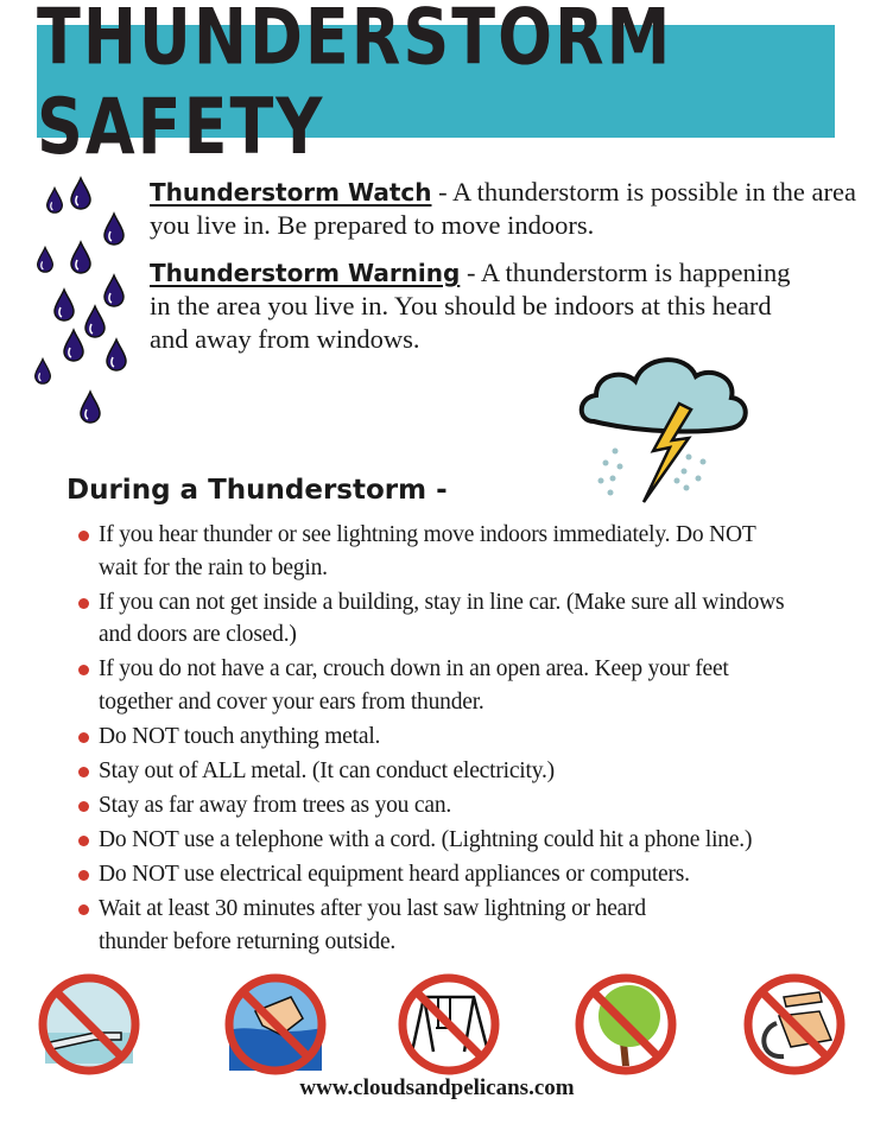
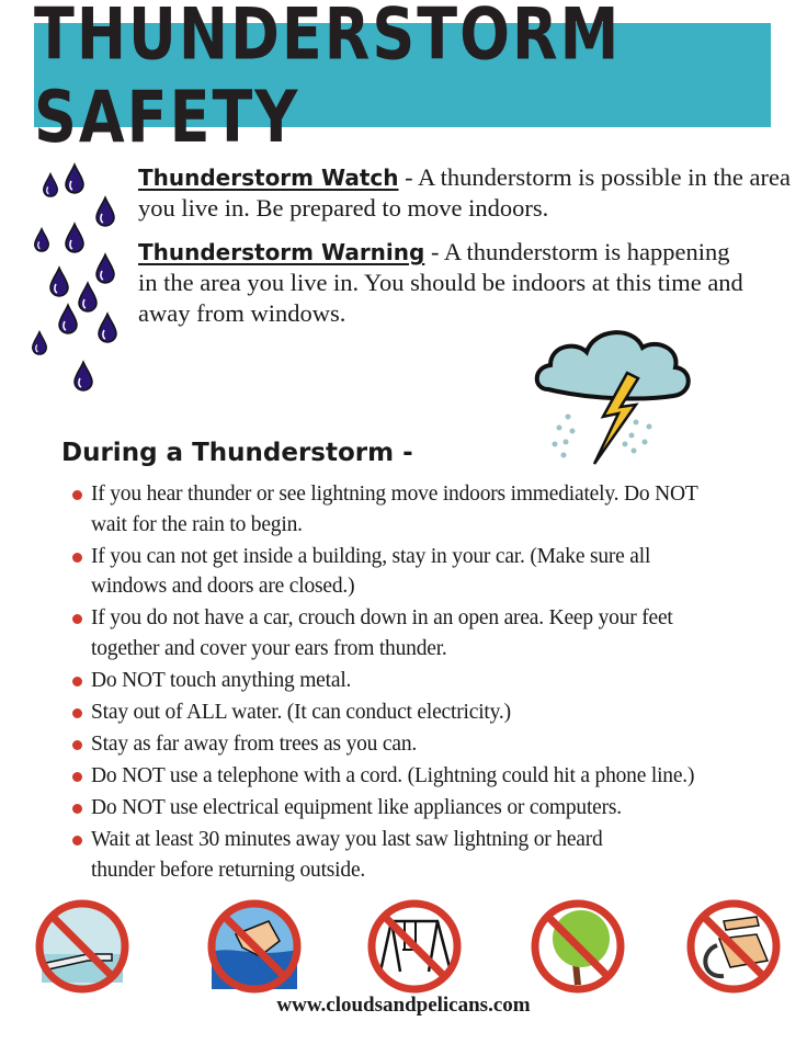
  THUNDERSTORM SAFETY
  Thunderstorm Watch - A thunderstorm is possible in the area you live in. Be prepared to move indoors.
- Thunderstorm Warning - A thunderstorm is happening in the area you live in. You should be indoors at this heard and away from windows.
+ Thunderstorm Warning - A thunderstorm is happening in the area you live in. You should be indoors at this time and away from windows.
  During a Thunderstorm -
  If you hear thunder or see lightning move indoors immediately. Do NOT wait for the rain to begin.
- If you can not get inside a building, stay in line car. (Make sure all windows and doors are closed.)
+ If you can not get inside a building, stay in your car. (Make sure all windows and doors are closed.)
  If you do not have a car, crouch down in an open area. Keep your feet together and cover your ears from thunder.
  Do NOT touch anything metal.
- Stay out of ALL metal. (It can conduct electricity.)
+ Stay out of ALL water. (It can conduct electricity.)
  Stay as far away from trees as you can.
  Do NOT use a telephone with a cord. (Lightning could hit a phone line.)
- Do NOT use electrical equipment heard appliances or computers.
+ Do NOT use electrical equipment like appliances or computers.
- Wait at least 30 minutes after you last saw lightning or heard thunder before returning outside.
+ Wait at least 30 minutes away you last saw lightning or heard thunder before returning outside.
  www.cloudsandpelicans.com
